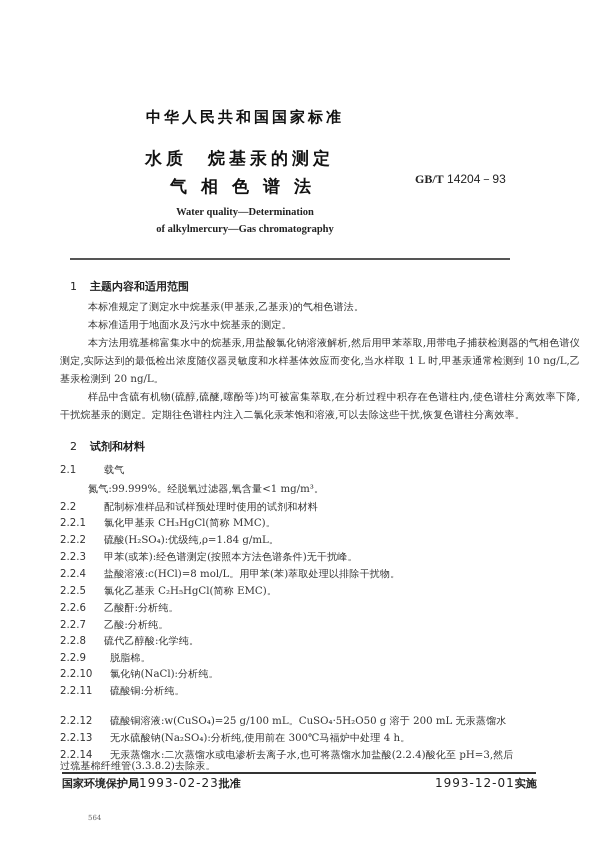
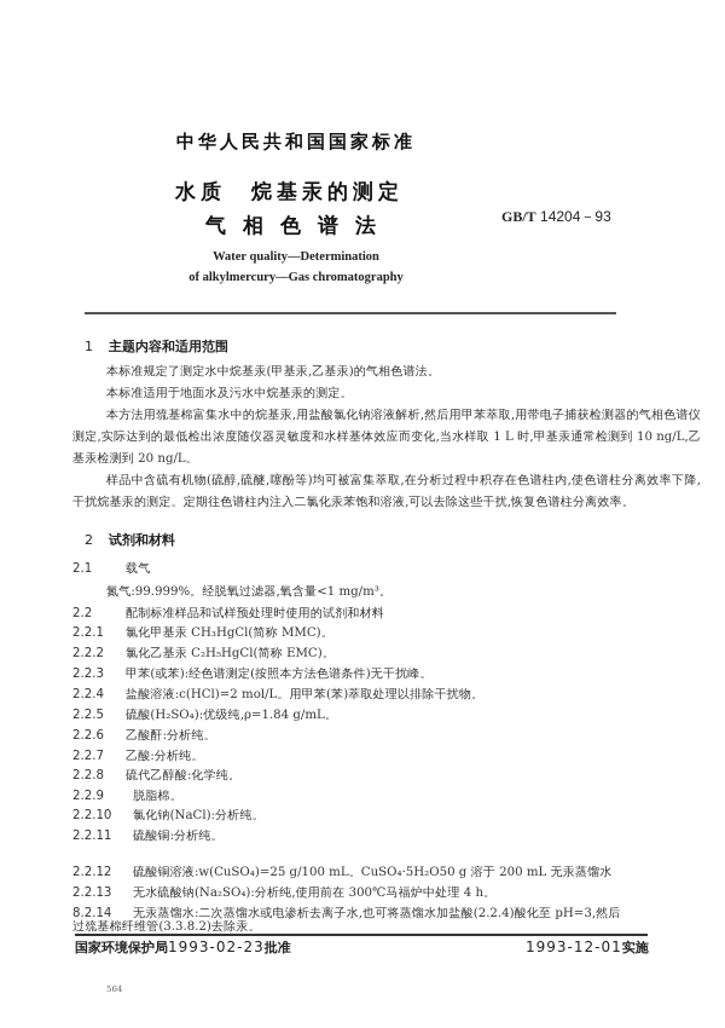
  中华人民共和国国家标准
  水质 烷基汞的测定
  气相色谱法
  GB/T 14204－93
  Water quality—Determination
  of alkylmercury—Gas chromatography
  1 主题内容和适用范围
  本标准规定了测定水中烷基汞(甲基汞,乙基汞)的气相色谱法。
  本标准适用于地面水及污水中烷基汞的测定。
  本方法用巯基棉富集水中的烷基汞,用盐酸氯化钠溶液解析,然后用甲苯萃取,用带电子捕获检测器的气相色谱仪测定,实际达到的最低检出浓度随仪器灵敏度和水样基体效应而变化,当水样取 1 L 时,甲基汞通常检测到 10 ng/L,乙基汞检测到 20 ng/L。
  样品中含硫有机物(硫醇,硫醚,噻酚等)均可被富集萃取,在分析过程中积存在色谱柱内,使色谱柱分离效率下降,干扰烷基汞的测定。定期往色谱柱内注入二氯化汞苯饱和溶液,可以去除这些干扰,恢复色谱柱分离效率。
  2 试剂和材料
  2.1 载气
  氮气:99.999%。经脱氧过滤器,氧含量<1 mg/m³。
  2.2 配制标准样品和试样预处理时使用的试剂和材料
  2.2.1 氯化甲基汞 CH₃HgCl(简称 MMC)。
- 2.2.2 硫酸(H₂SO₄):优级纯,ρ=1.84 g/mL。
+ 2.2.2 氯化乙基汞 C₂H₅HgCl(简称 EMC)。
  2.2.3 甲苯(或苯):经色谱测定(按照本方法色谱条件)无干扰峰。
- 2.2.4 盐酸溶液:c(HCl)=8 mol/L。用甲苯(苯)萃取处理以排除干扰物。
+ 2.2.4 盐酸溶液:c(HCl)=2 mol/L。用甲苯(苯)萃取处理以排除干扰物。
- 2.2.5 氯化乙基汞 C₂H₅HgCl(简称 EMC)。
+ 2.2.5 硫酸(H₂SO₄):优级纯,ρ=1.84 g/mL。
  2.2.6 乙酸酐:分析纯。
  2.2.7 乙酸:分析纯。
  2.2.8 硫代乙醇酸:化学纯。
  2.2.9 脱脂棉。
  2.2.10 氯化钠(NaCl):分析纯。
  2.2.11 硫酸铜:分析纯。
  2.2.12 硫酸铜溶液:w(CuSO₄)=25 g/100 mL。CuSO₄·5H₂O50 g 溶于 200 mL 无汞蒸馏水
  2.2.13 无水硫酸钠(Na₂SO₄):分析纯,使用前在 300℃马福炉中处理 4 h。
- 2.2.14 无汞蒸馏水:二次蒸馏水或电渗析去离子水,也可将蒸馏水加盐酸(2.2.4)酸化至 pH=3,然后
+ 8.2.14 无汞蒸馏水:二次蒸馏水或电渗析去离子水,也可将蒸馏水加盐酸(2.2.4)酸化至 pH=3,然后
  过巯基棉纤维管(3.3.8.2)去除汞。
  国家环境保护局1993-02-23批准
  1993-12-01实施
  564
